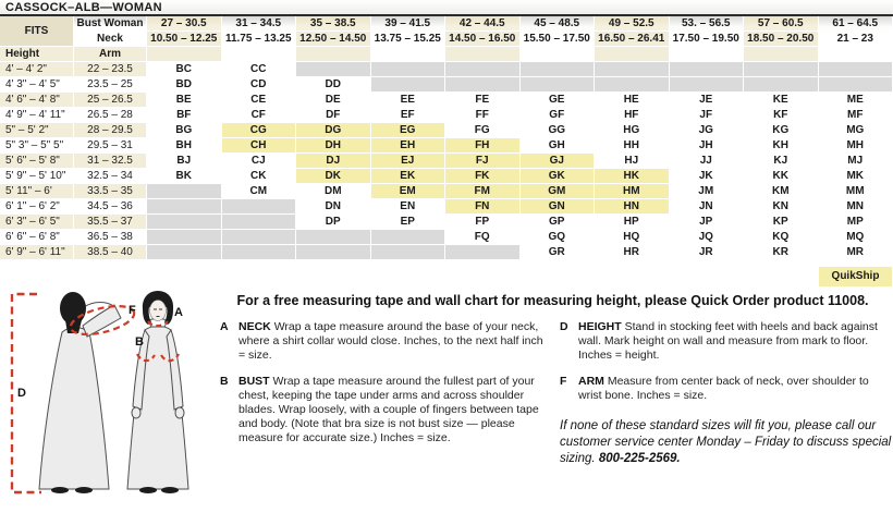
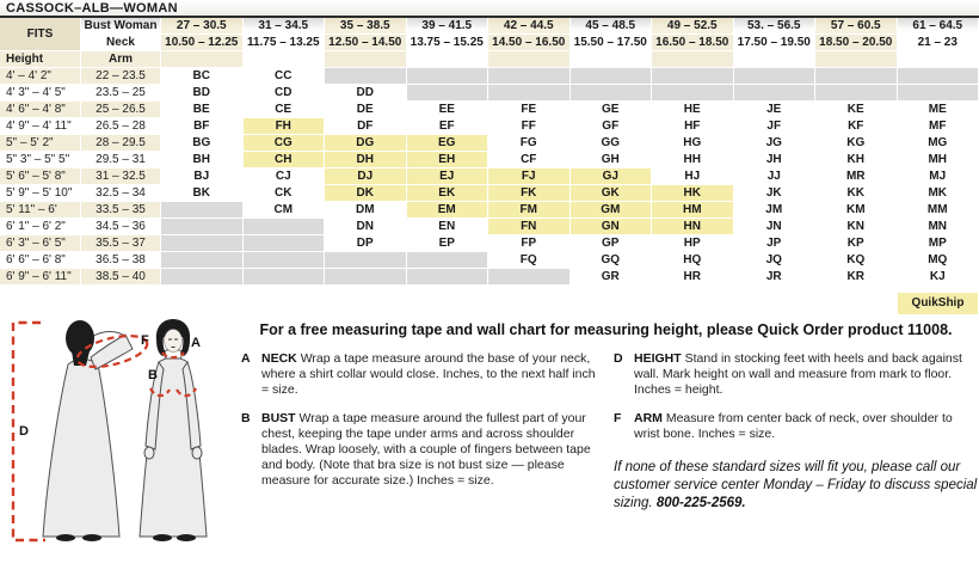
  CASSOCK–ALB—WOMAN
  FITS	Bust Woman	27 – 30.5	31 – 34.5	35 – 38.5	39 – 41.5	42 – 44.5	45 – 48.5	49 – 52.5	53. – 56.5	57 – 60.5	61 – 64.5
- Neck	10.50 – 12.25	11.75 – 13.25	12.50 – 14.50	13.75 – 15.25	14.50 – 16.50	15.50 – 17.50	16.50 – 26.41	17.50 – 19.50	18.50 – 20.50	21 – 23
+ Neck	10.50 – 12.25	11.75 – 13.25	12.50 – 14.50	13.75 – 15.25	14.50 – 16.50	15.50 – 17.50	16.50 – 18.50	17.50 – 19.50	18.50 – 20.50	21 – 23
  Height	Arm
  4' – 4' 2"	22 – 23.5	BC	CC
  4' 3" – 4' 5"	23.5 – 25	BD	CD	DD
  4' 6" – 4' 8"	25 – 26.5	BE	CE	DE	EE	FE	GE	HE	JE	KE	ME
- 4' 9" – 4' 11"	26.5 – 28	BF	CF	DF	EF	FF	GF	HF	JF	KF	MF
+ 4' 9" – 4' 11"	26.5 – 28	BF	FH	DF	EF	FF	GF	HF	JF	KF	MF
  5" – 5' 2"	28 – 29.5	BG	CG	DG	EG	FG	GG	HG	JG	KG	MG
- 5" 3" – 5" 5"	29.5 – 31	BH	CH	DH	EH	FH	GH	HH	JH	KH	MH
+ 5" 3" – 5" 5"	29.5 – 31	BH	CH	DH	EH	CF	GH	HH	JH	KH	MH
- 5' 6" – 5' 8"	31 – 32.5	BJ	CJ	DJ	EJ	FJ	GJ	HJ	JJ	KJ	MJ
+ 5' 6" – 5' 8"	31 – 32.5	BJ	CJ	DJ	EJ	FJ	GJ	HJ	JJ	MR	MJ
  5' 9" – 5' 10"	32.5 – 34	BK	CK	DK	EK	FK	GK	HK	JK	KK	MK
  5' 11" – 6'	33.5 – 35		CM	DM	EM	FM	GM	HM	JM	KM	MM
  6' 1" – 6' 2"	34.5 – 36			DN	EN	FN	GN	HN	JN	KN	MN
  6' 3" – 6' 5"	35.5 – 37			DP	EP	FP	GP	HP	JP	KP	MP
  6' 6" – 6' 8"	36.5 – 38					FQ	GQ	HQ	JQ	KQ	MQ
- 6' 9" – 6' 11"	38.5 – 40						GR	HR	JR	KR	MR
+ 6' 9" – 6' 11"	38.5 – 40						GR	HR	JR	KR	KJ
  QuikShip
  D
  F
  A
  B
  For a free measuring tape and wall chart for measuring height, please Quick Order product 11008.
  A
  NECK Wrap a tape measure around the base of your neck, where a shirt collar would close. Inches, to the next half inch = size.
  B
  BUST Wrap a tape measure around the fullest part of your chest, keeping the tape under arms and across shoulder blades. Wrap loosely, with a couple of fingers between tape and body. (Note that bra size is not bust size — please measure for accurate size.) Inches = size.
  D
  HEIGHT Stand in stocking feet with heels and back against wall. Mark height on wall and measure from mark to floor. Inches = height.
  F
  ARM Measure from center back of neck, over shoulder to wrist bone. Inches = size.
  If none of these standard sizes will fit you, please call our customer service center Monday – Friday to discuss special sizing. 800-225-2569.
